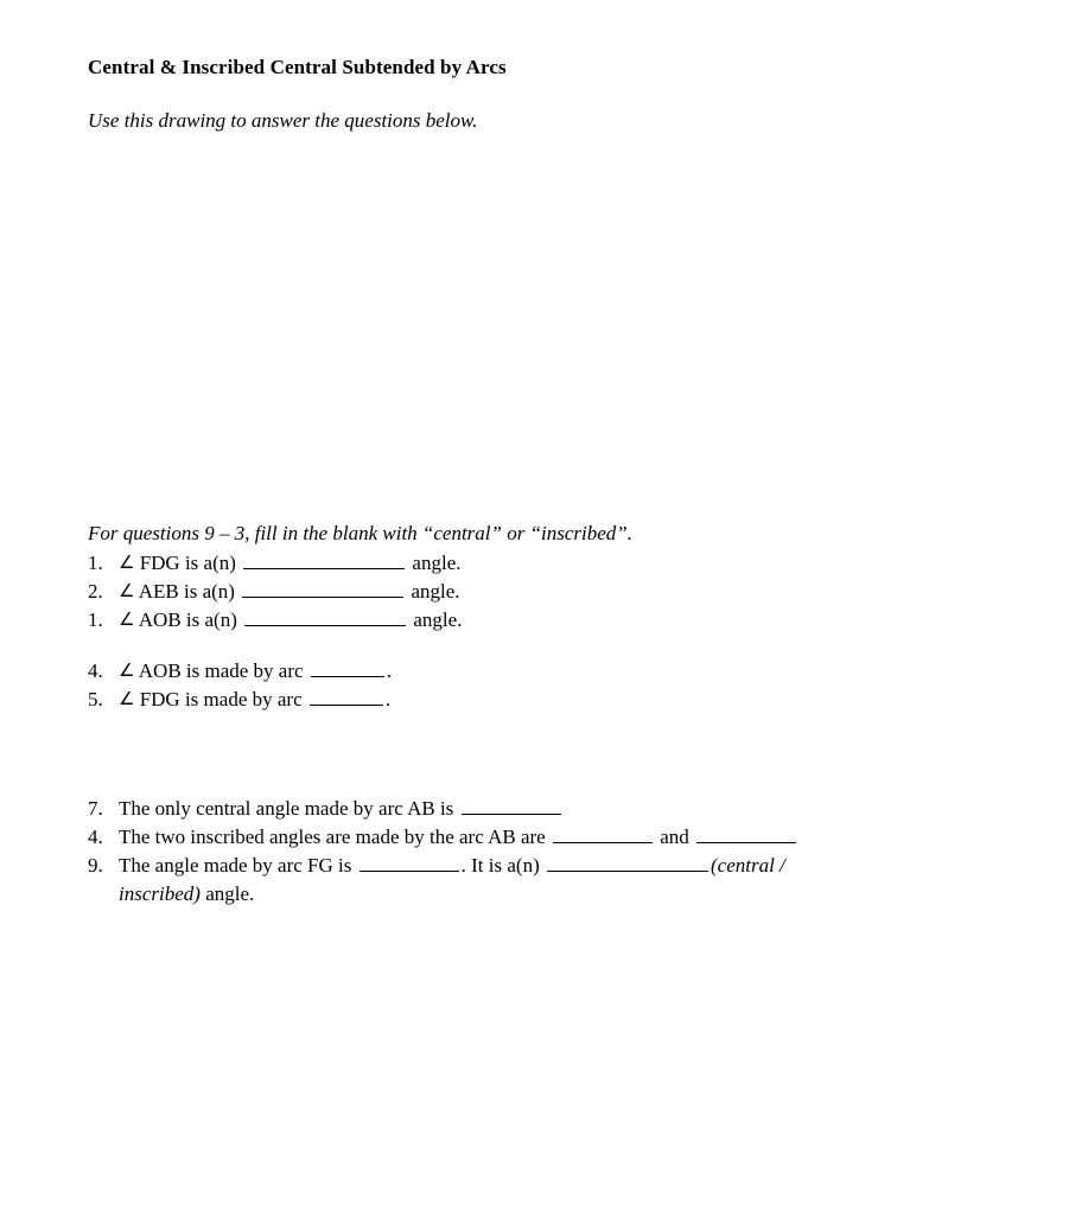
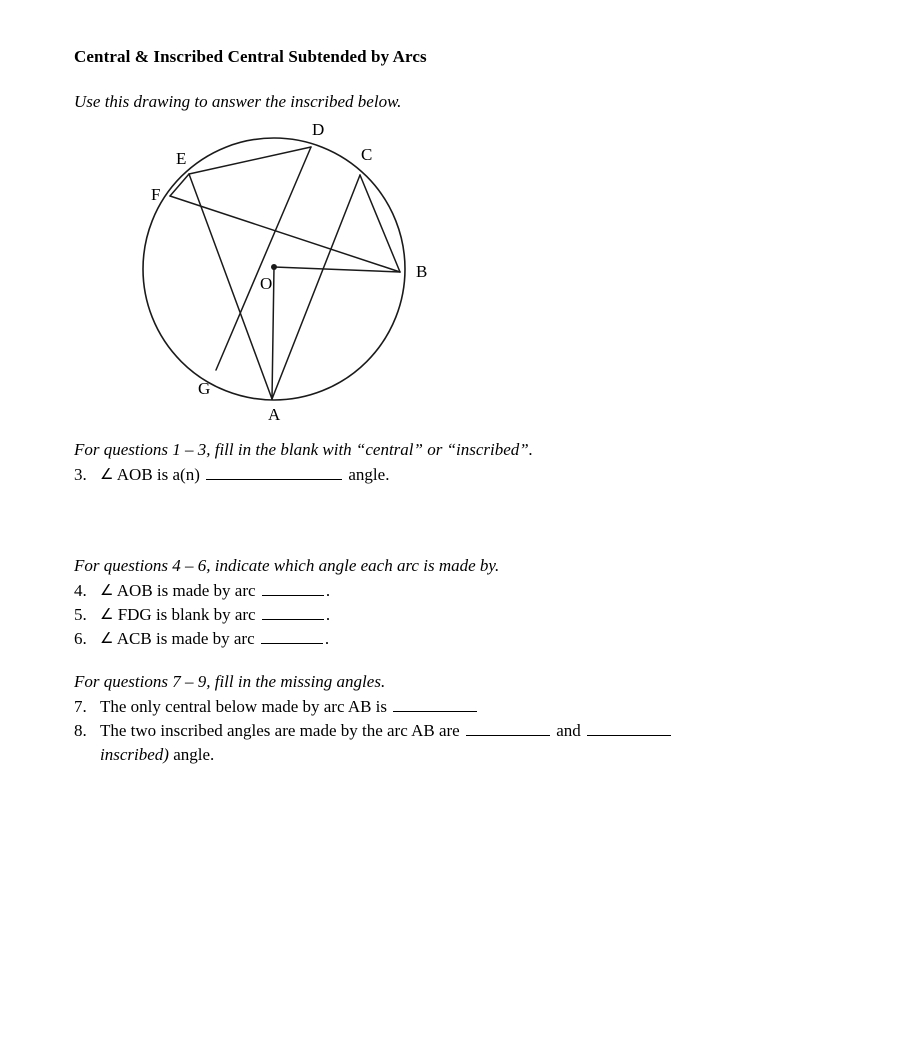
  Central & Inscribed Central Subtended by Arcs
- Use this drawing to answer the questions below.
+ Use this drawing to answer the inscribed below.
+ A
+ B
+ C
+ D
+ E
+ F
+ G
+ O
- For questions 9 – 3, fill in the blank with “central” or “inscribed”.
+ For questions 1 – 3, fill in the blank with “central” or “inscribed”.
- 1. ∠ FDG is a(n) angle.
- 2. ∠ AEB is a(n) angle.
- 1. ∠ AOB is a(n) angle.
+ 3. ∠ AOB is a(n) angle.
+ For questions 4 – 6, indicate which angle each arc is made by.
  4. ∠ AOB is made by arc .
- 5. ∠ FDG is made by arc .
+ 5. ∠ FDG is blank by arc .
+ 6. ∠ ACB is made by arc .
+ For questions 7 – 9, fill in the missing angles.
- 7. The only central angle made by arc AB is
+ 7. The only central below made by arc AB is
- 4. The two inscribed angles are made by the arc AB are and
+ 8. The two inscribed angles are made by the arc AB are and
- 9. The angle made by arc FG is . It is a(n) (central /
  inscribed) angle.
